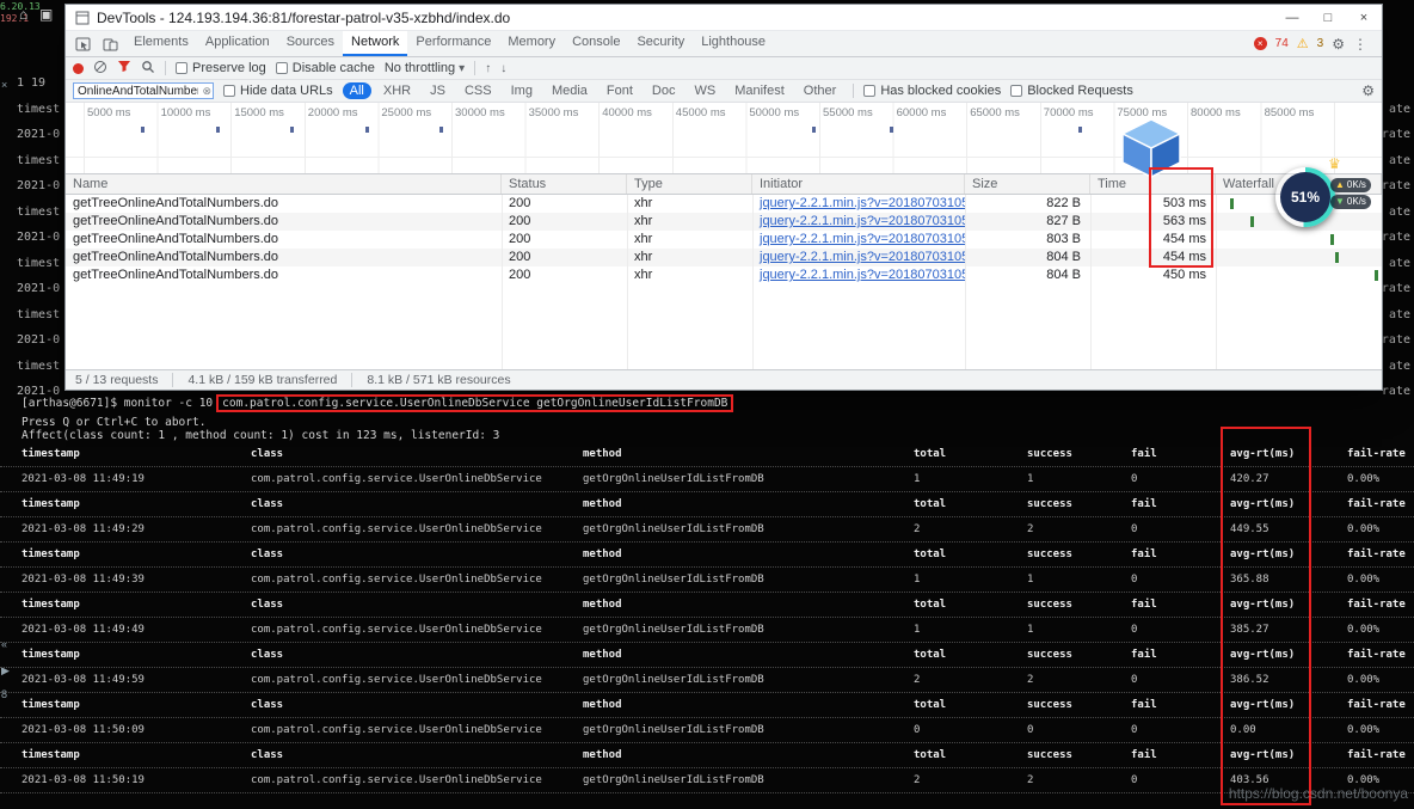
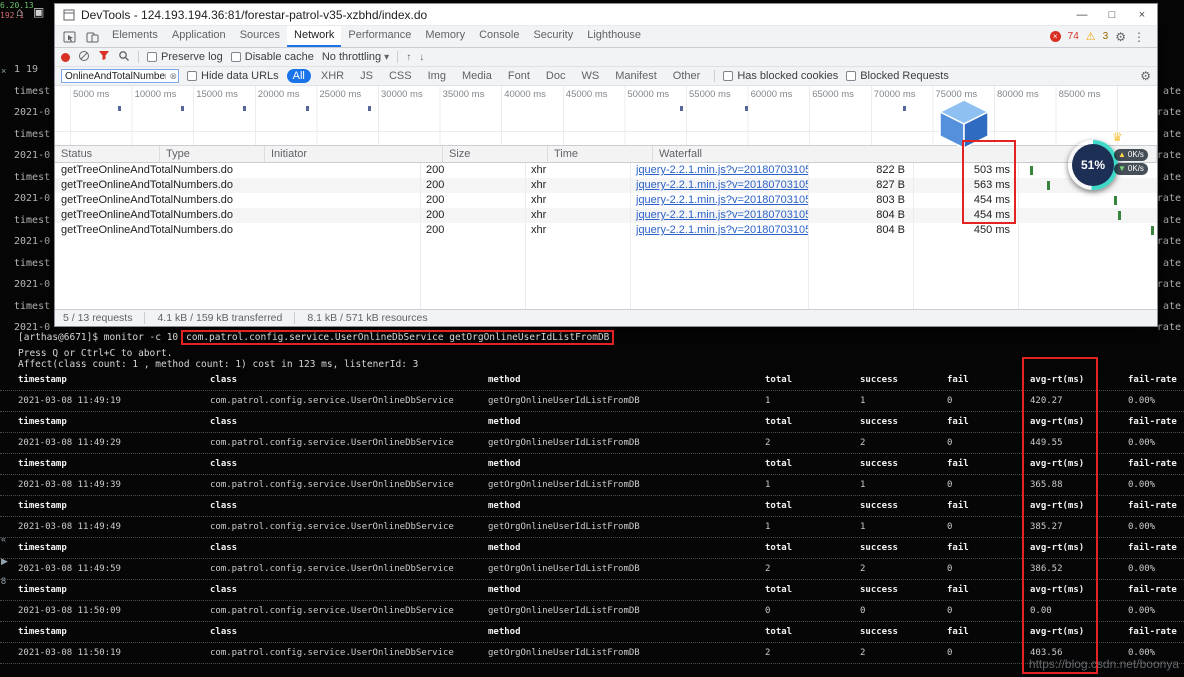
  6.20.13
  192.1
  ⌂
  ▣
  1 19
  timest
  2021-0
  timest
  2021-0
  timest
  2021-0
  timest
  2021-0
  timest
  2021-0
  timest
  2021-0
  ate
  rate
  ate
  rate
  ate
  rate
  ate
  rate
  ate
  rate
  ate
  rate
  ×
  «
  ▶
  8
  DevTools - 124.193.194.36:81/forestar-patrol-v35-xzbhd/index.do
  —
  □
  ×
  Elements
  Application
  Sources
  Network
  Performance
  Memory
  Console
  Security
  Lighthouse
  ×
  74
  ⚠
  3
  ⚙
  ⋮
  Preserve log
  Disable cache
  No throttling
  ▾
  ↑
  ↓
  OnlineAndTotalNumbe
  ⊗
  Hide data URLs
  All
  XHR
  JS
  CSS
  Img
  Media
  Font
  Doc
  WS
  Manifest
  Other
  Has blocked cookies
  Blocked Requests
  ⚙
  5000 ms
  10000 ms
  15000 ms
  20000 ms
  25000 ms
  30000 ms
  35000 ms
  40000 ms
  45000 ms
  50000 ms
  55000 ms
  60000 ms
  65000 ms
  70000 ms
  75000 ms
  80000 ms
  85000 ms
- Name
  Status
  Type
  Initiator
  Size
  Time
  Waterfall
  getTreeOnlineAndTotalNumbers.do
  200
  xhr
  jquery-2.2.1.min.js?v=2018070310
  822 B
  503 ms
  getTreeOnlineAndTotalNumbers.do
  200
  xhr
  jquery-2.2.1.min.js?v=2018070310
  827 B
  563 ms
  getTreeOnlineAndTotalNumbers.do
  200
  xhr
  jquery-2.2.1.min.js?v=2018070310
  803 B
  454 ms
  getTreeOnlineAndTotalNumbers.do
  200
  xhr
  jquery-2.2.1.min.js?v=2018070310
  804 B
  454 ms
  getTreeOnlineAndTotalNumbers.do
  200
  xhr
  jquery-2.2.1.min.js?v=2018070310
  804 B
  450 ms
  5 / 13 requests
  4.1 kB / 159 kB transferred
  8.1 kB / 571 kB resources
  [arthas@6671]$ monitor -c 10 com.patrol.config.service.UserOnlineDbService getOrgOnlineUserIdListFromDB
  Press Q or Ctrl+C to abort.
  Affect(class count: 1 , method count: 1) cost in 123 ms, listenerId: 3
  timestamp
  class
  method
  total
  success
  fail
  avg-rt(ms)
  fail-rate
  2021-03-08 11:49:19
  com.patrol.config.service.UserOnlineDbService
  getOrgOnlineUserIdListFromDB
  1
  1
  0
  420.27
  0.00%
  timestamp
  class
  method
  total
  success
  fail
  avg-rt(ms)
  fail-rate
  2021-03-08 11:49:29
  com.patrol.config.service.UserOnlineDbService
  getOrgOnlineUserIdListFromDB
  2
  2
  0
  449.55
  0.00%
  timestamp
  class
  method
  total
  success
  fail
  avg-rt(ms)
  fail-rate
  2021-03-08 11:49:39
  com.patrol.config.service.UserOnlineDbService
  getOrgOnlineUserIdListFromDB
  1
  1
  0
  365.88
  0.00%
  timestamp
  class
  method
  total
  success
  fail
  avg-rt(ms)
  fail-rate
  2021-03-08 11:49:49
  com.patrol.config.service.UserOnlineDbService
  getOrgOnlineUserIdListFromDB
  1
  1
  0
  385.27
  0.00%
  timestamp
  class
  method
  total
  success
  fail
  avg-rt(ms)
  fail-rate
  2021-03-08 11:49:59
  com.patrol.config.service.UserOnlineDbService
  getOrgOnlineUserIdListFromDB
  2
  2
  0
  386.52
  0.00%
  timestamp
  class
  method
  total
  success
  fail
  avg-rt(ms)
  fail-rate
  2021-03-08 11:50:09
  com.patrol.config.service.UserOnlineDbService
  getOrgOnlineUserIdListFromDB
  0
  0
  0
  0.00
  0.00%
  timestamp
  class
  method
  total
  success
  fail
  avg-rt(ms)
  fail-rate
  2021-03-08 11:50:19
  com.patrol.config.service.UserOnlineDbService
  getOrgOnlineUserIdListFromDB
  2
  2
  0
  403.56
  0.00%
  51%
  ♛
  ▲
  0K/s
  ▼
  0K/s
  https://blog.csdn.net/boonya
